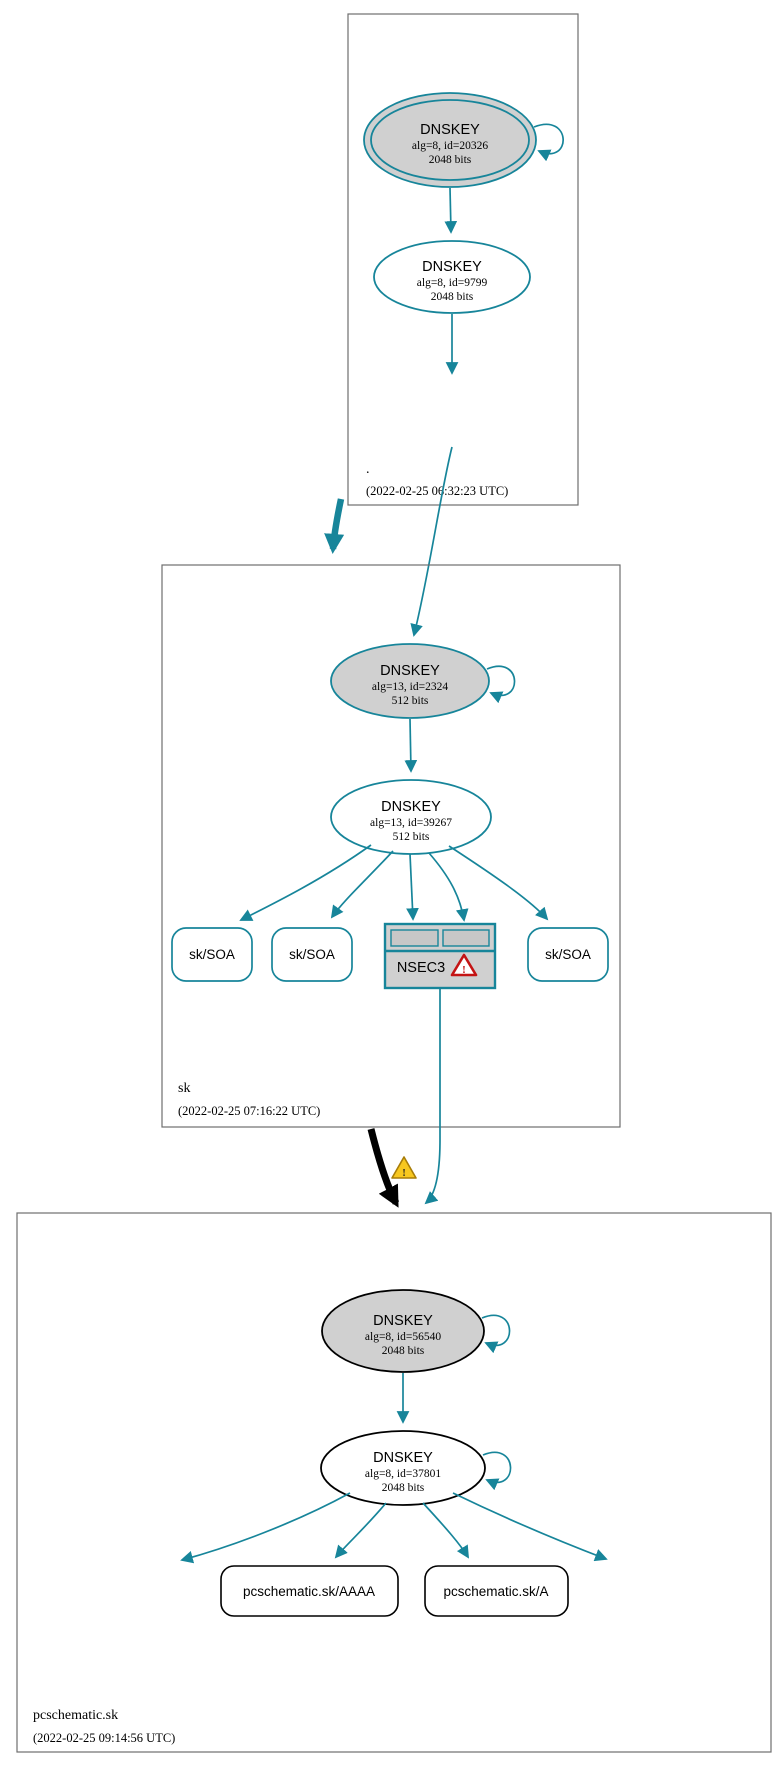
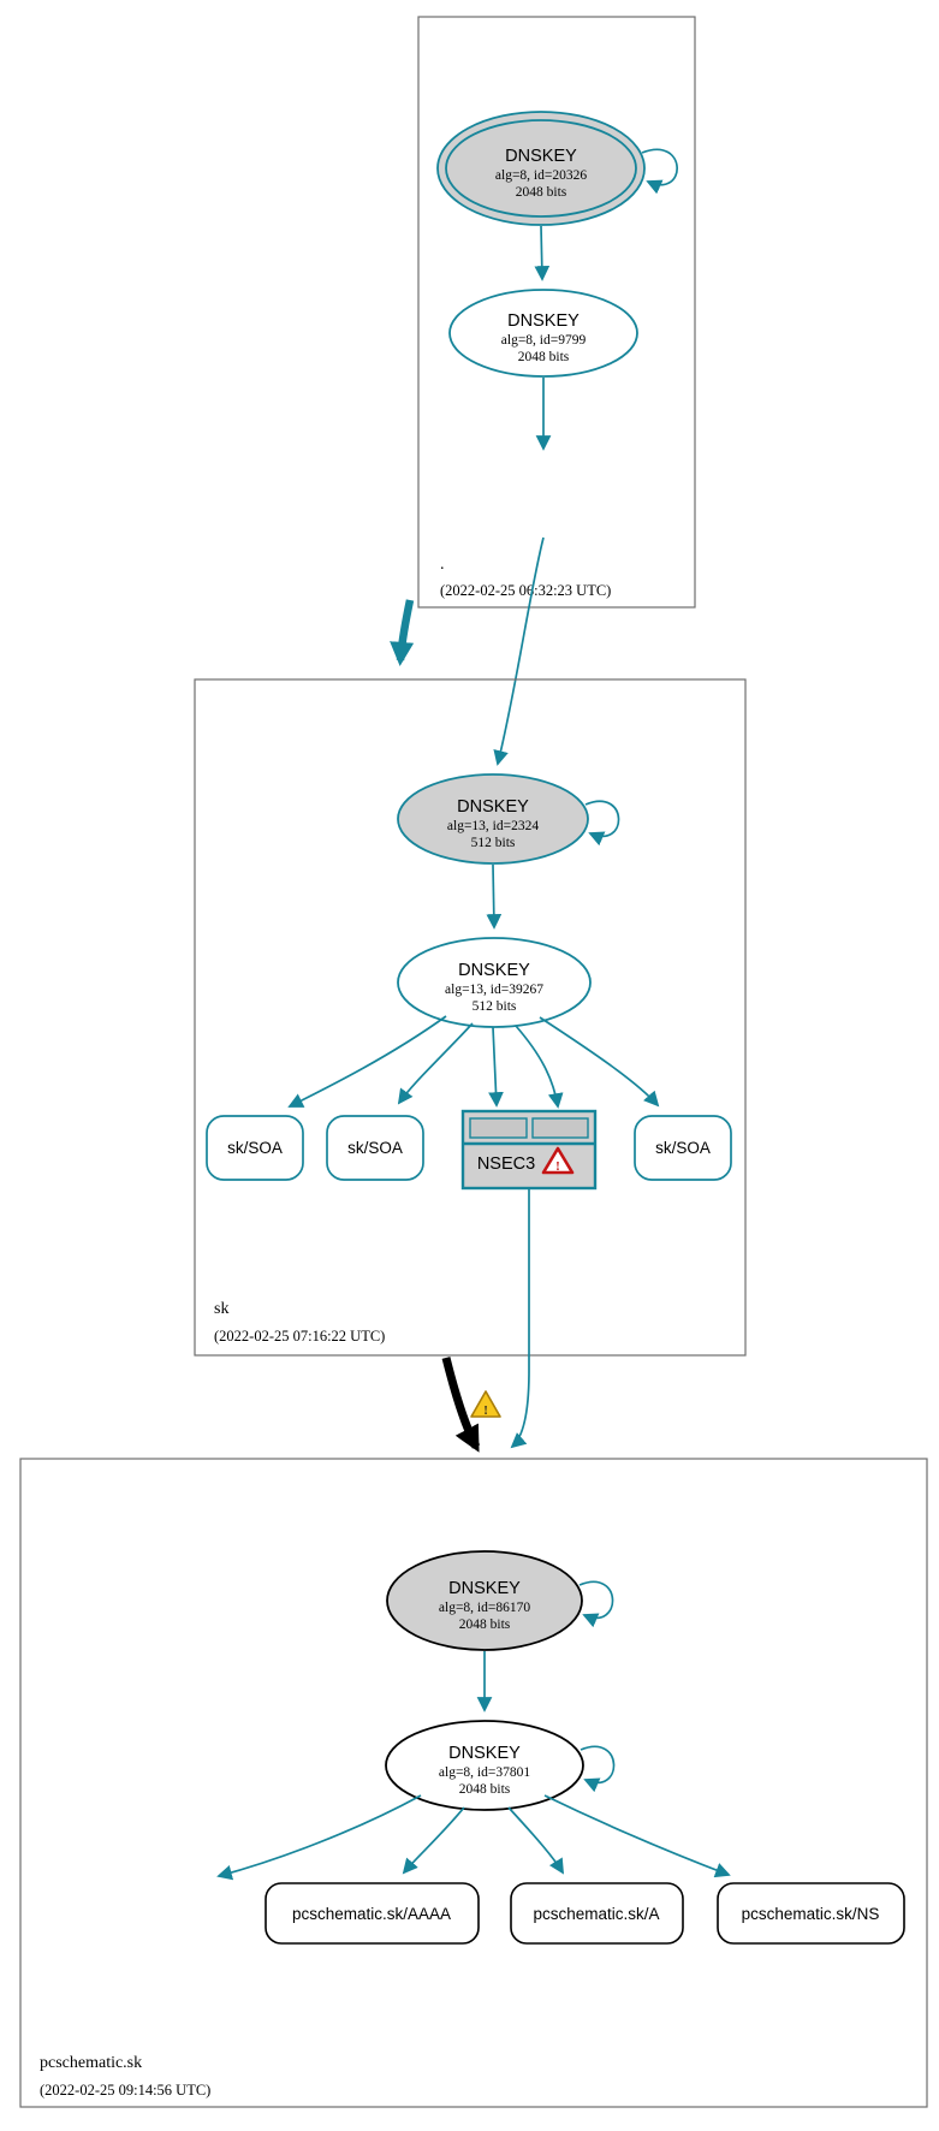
  .
  (2022-02-25 06:32:23 UTC)
  DNSKEY
  alg=8, id=20326
  2048 bits
  DNSKEY
  alg=8, id=9799
  2048 bits
  sk
  (2022-02-25 07:16:22 UTC)
  DNSKEY
  alg=13, id=2324
  512 bits
  DNSKEY
  alg=13, id=39267
  512 bits
  sk/SOA
  sk/SOA
  NSEC3
  !
  sk/SOA
  !
  pcschematic.sk
  (2022-02-25 09:14:56 UTC)
  DNSKEY
- alg=8, id=56540
+ alg=8, id=86170
  2048 bits
  DNSKEY
  alg=8, id=37801
  2048 bits
  pcschematic.sk/AAAA
  pcschematic.sk/A
+ pcschematic.sk/NS
